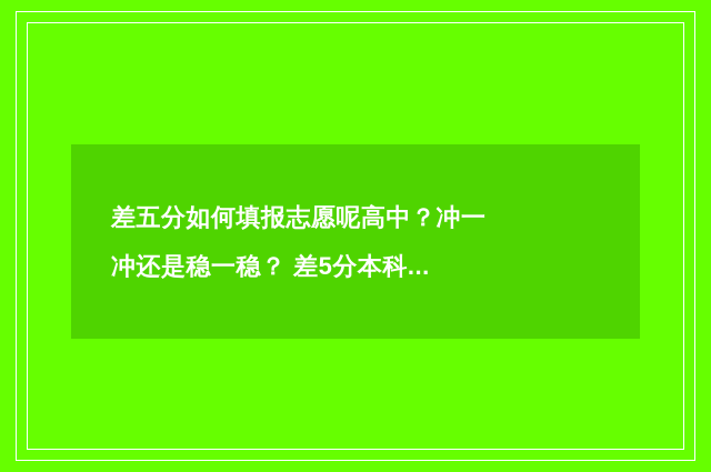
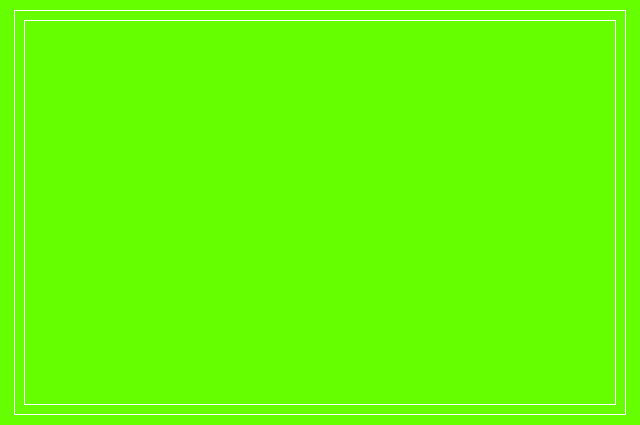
- 差五分如何填报志愿呢高中？冲一
- 冲还是稳一稳？ 差5分本科...
